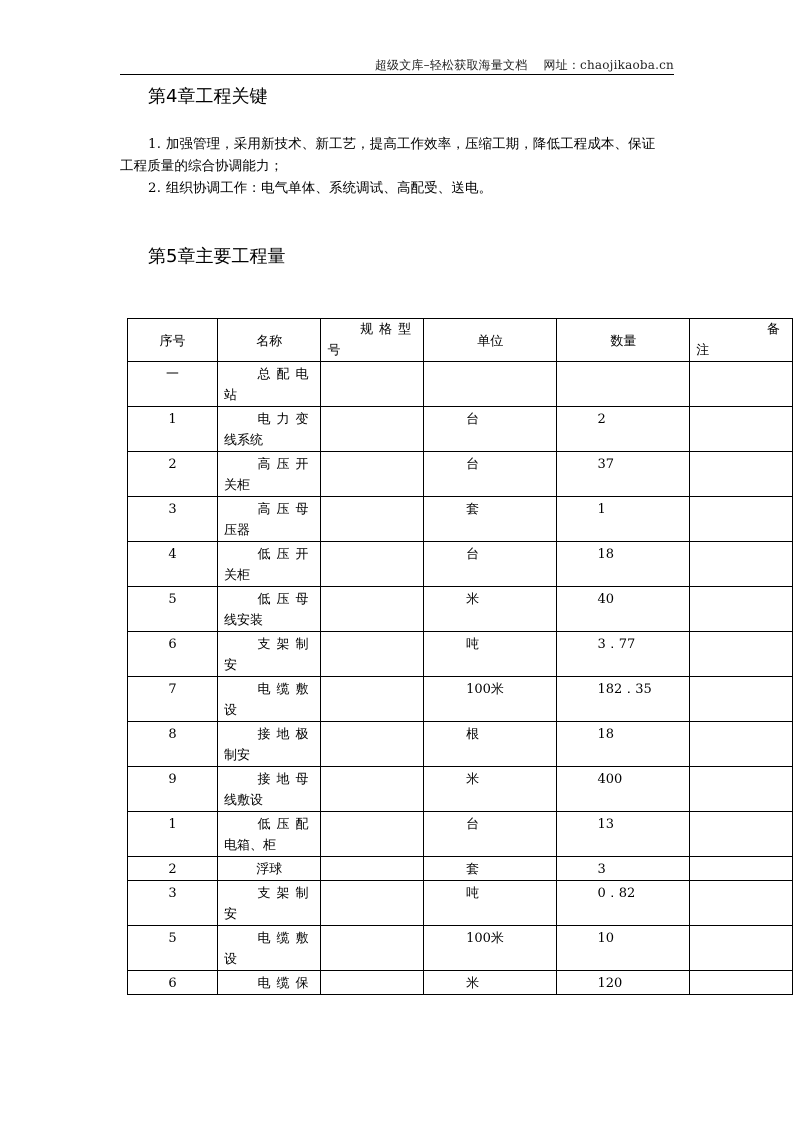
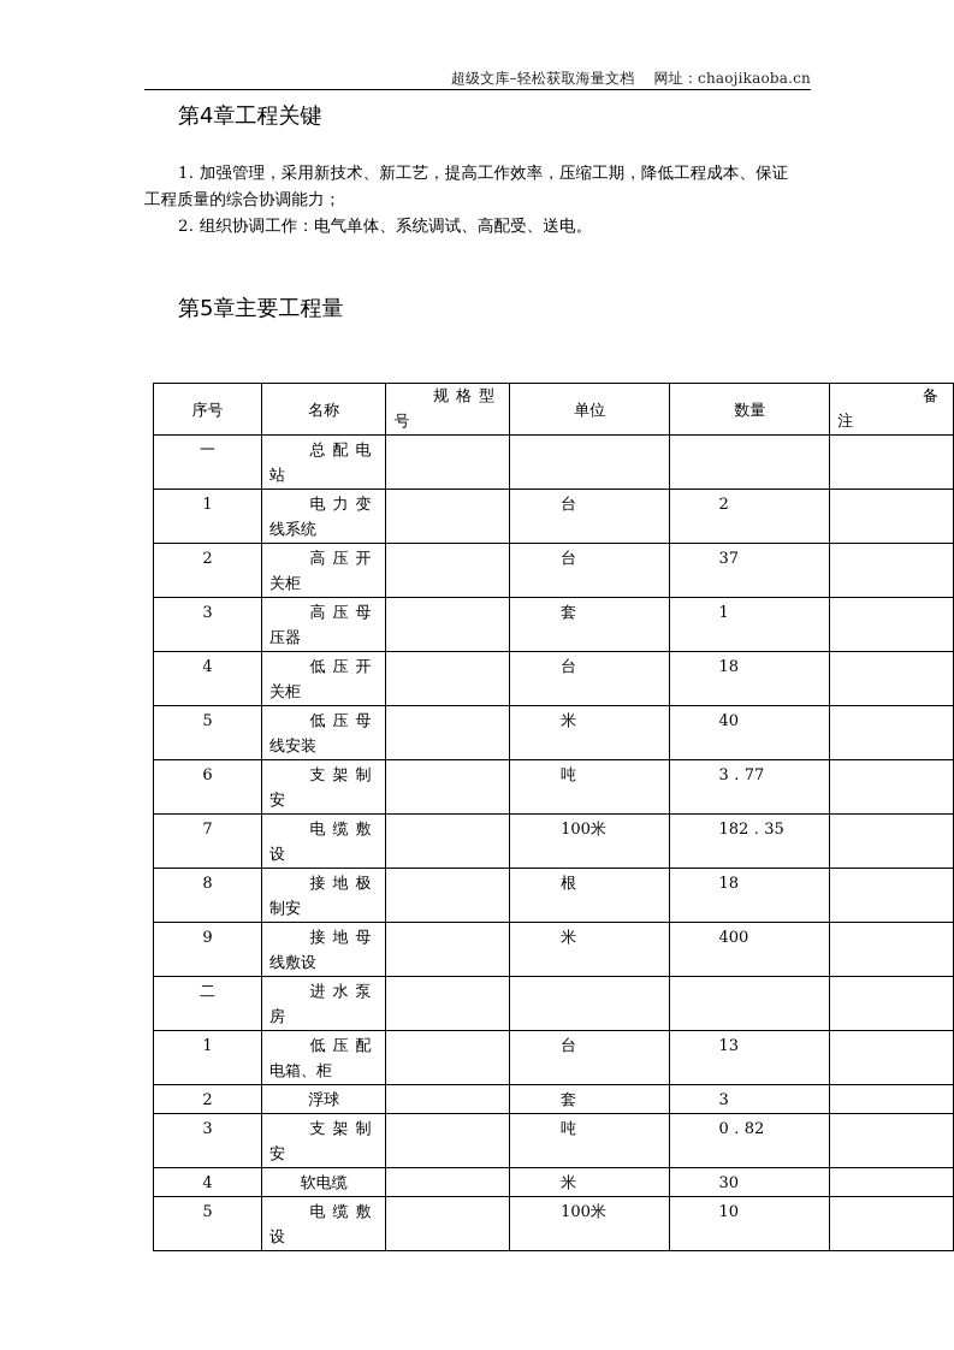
  超级文库–轻松获取海量文档 网址：chaojikaoba.cn
  第4章工程关键
  1. 加强管理，采用新技术、新工艺，提高工作效率，压缩工期，降低工程成本、保证
  工程质量的综合协调能力；
  2. 组织协调工作：电气单体、系统调试、高配受、送电。
  第5章主要工程量
  序号	名称	规格型 号	单位	数量	备 注
  一	总配电站
  1	电力变线系统		台	2
  2	高压开关柜		台	37
  3	高压母压器		套	1
  4	低压开关柜		台	18
  5	低压母线安装		米	40
  6	支架制安		吨	3．77
  7	电缆敷设		100米	182．35
  8	接地极制安		根	18
  9	接地母线敷设		米	400
+ 二	进水泵房
  1	低压配电箱、柜		台	13
  2	浮球		套	3
  3	支架制安		吨	0．82
+ 4	软电缆		米	30
  5	电缆敷设		100米	10
- 6	电缆保		米	120
